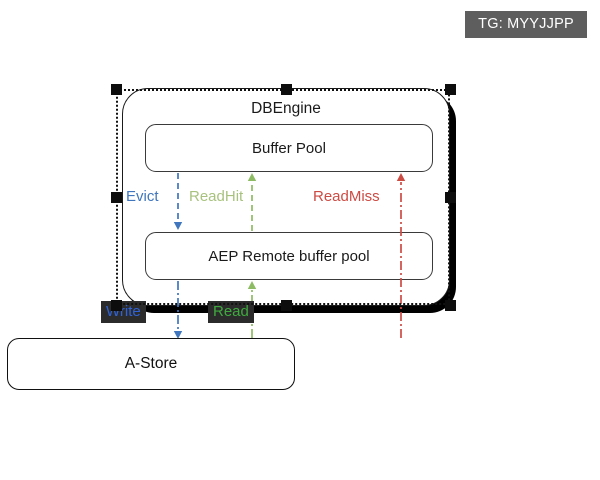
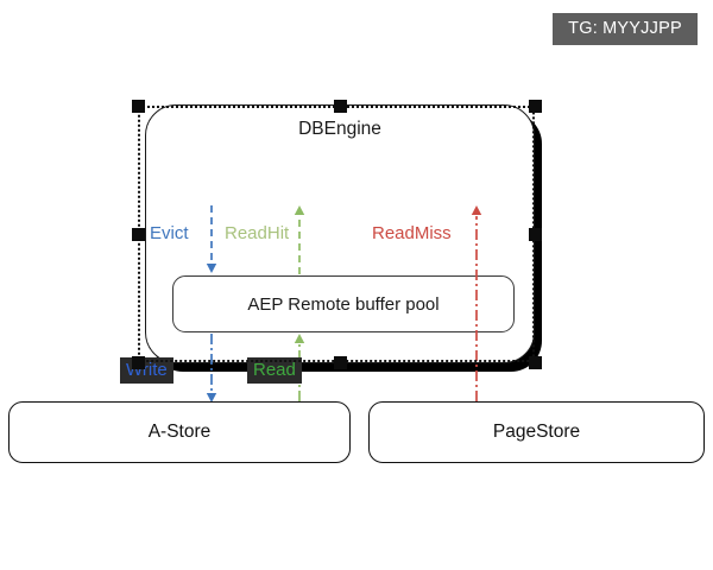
  TG: MYYJJPP
  DBEngine
- Buffer Pool
  AEP Remote buffer pool
  Evict
  ReadHit
  ReadMiss
  Write
  Read
  A-Store
+ PageStore
